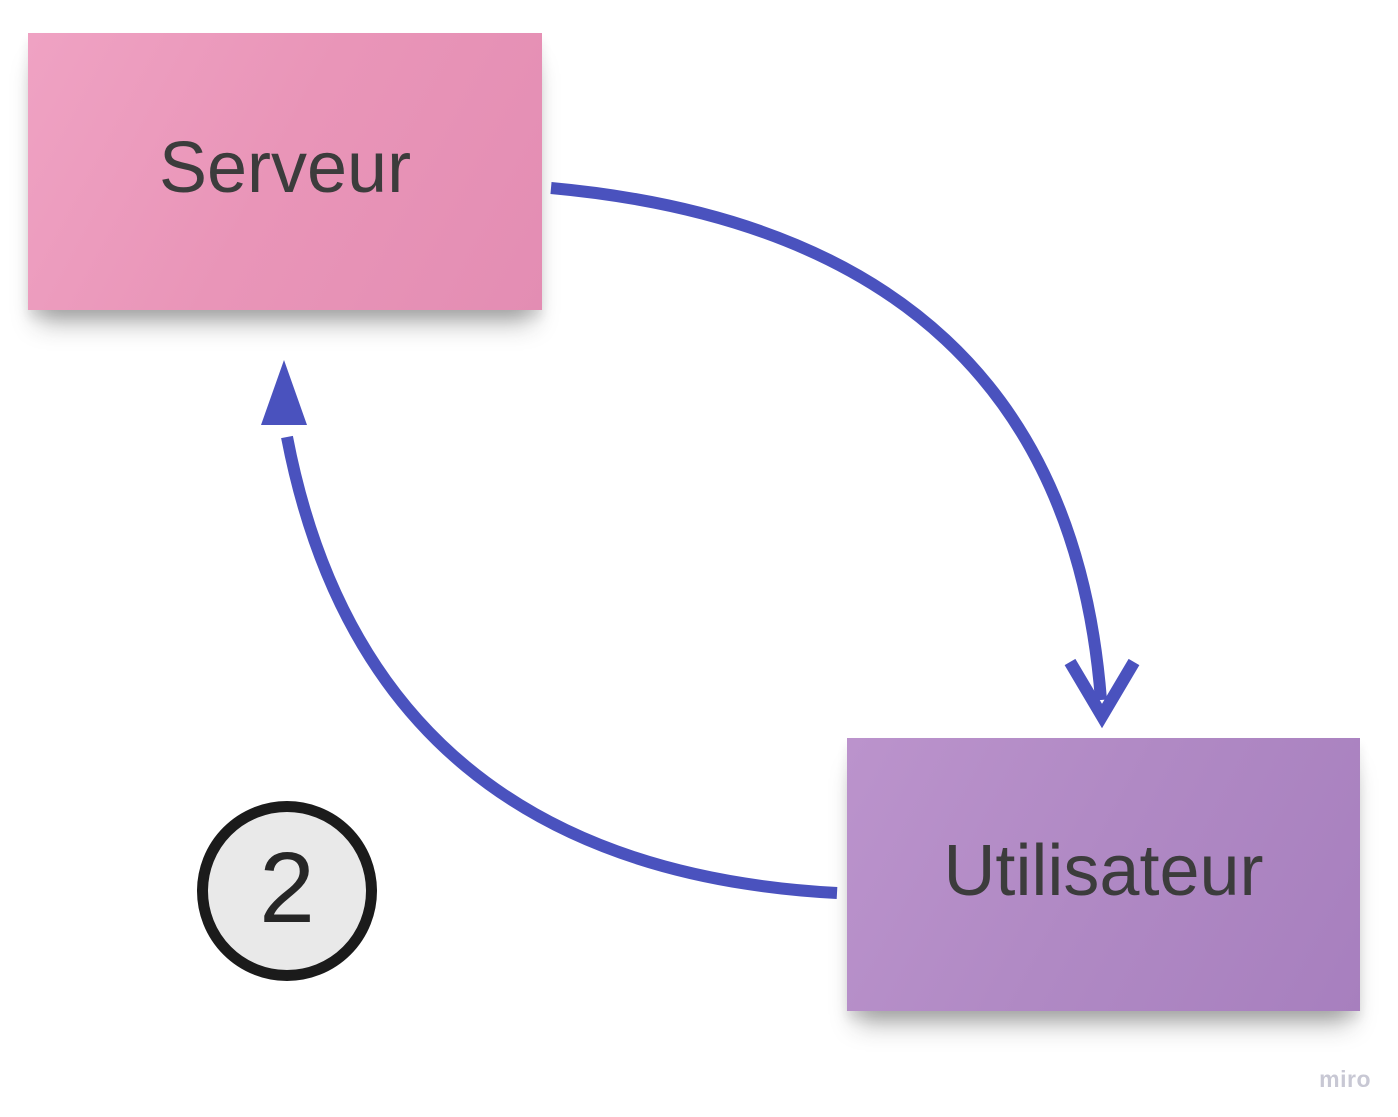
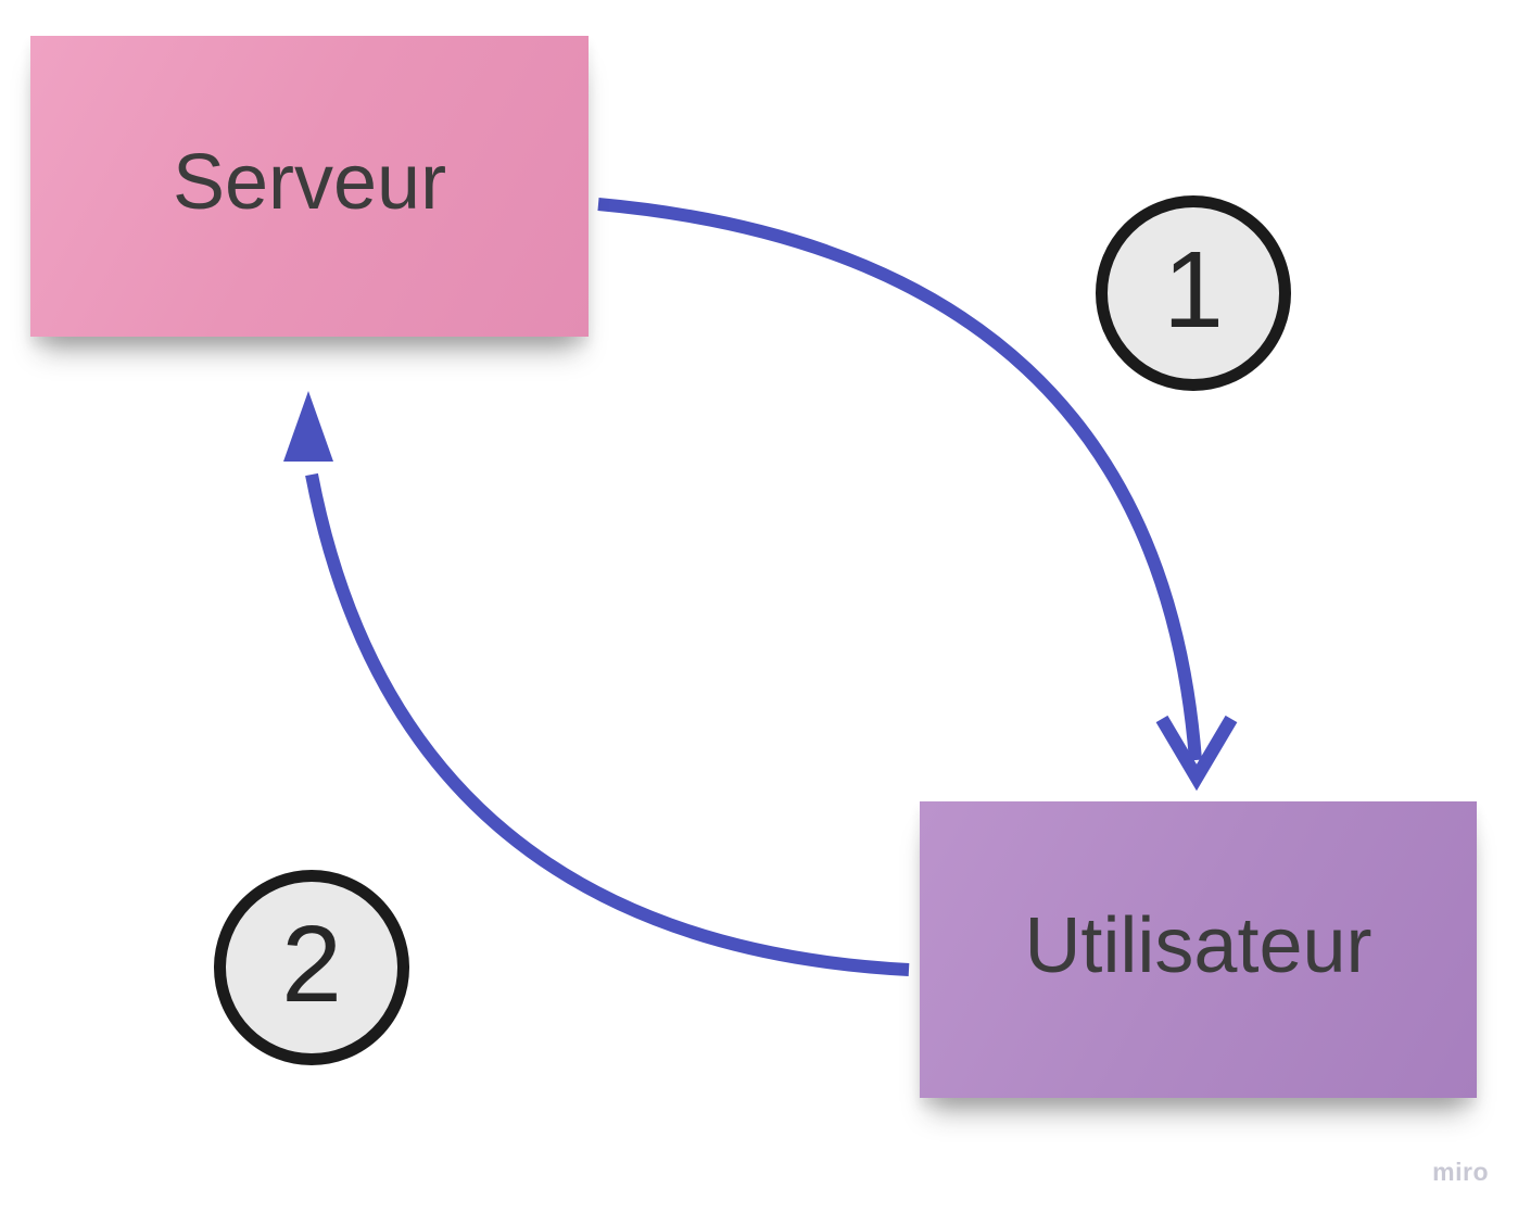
  Serveur
  Utilisateur
+ 1
  2
  miro
